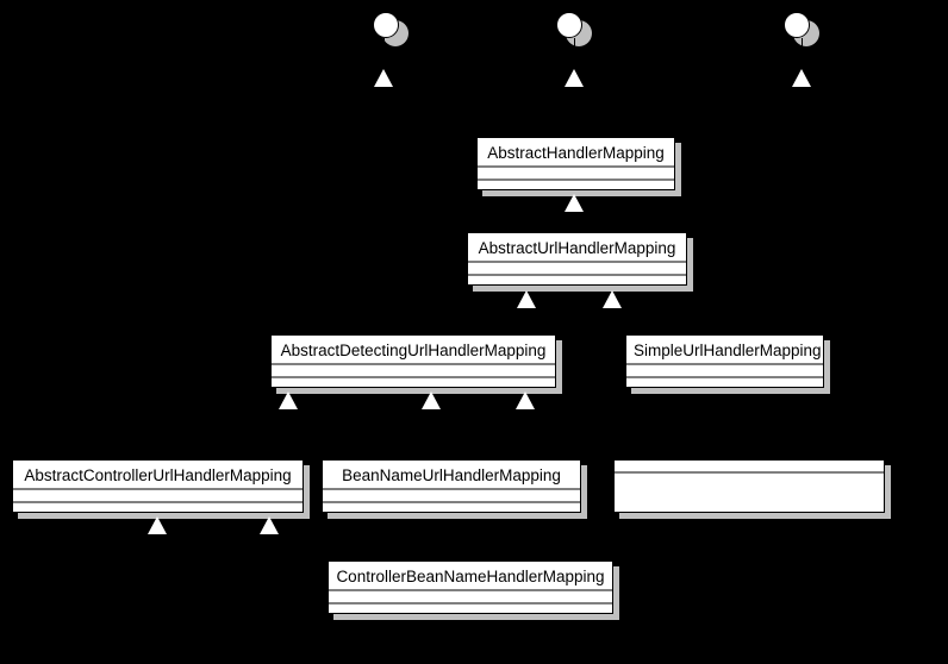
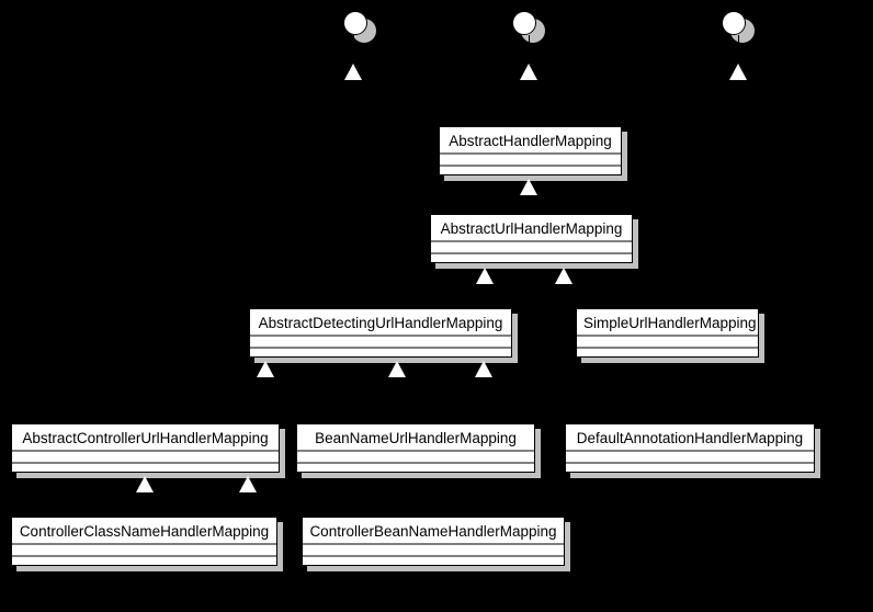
  AbstractHandlerMapping
  AbstractUrlHandlerMapping
  AbstractDetectingUrlHandlerMapping
  SimpleUrlHandlerMapping
  AbstractControllerUrlHandlerMapping
  BeanNameUrlHandlerMapping
+ DefaultAnnotationHandlerMapping
+ ControllerClassNameHandlerMapping
  ControllerBeanNameHandlerMapping
